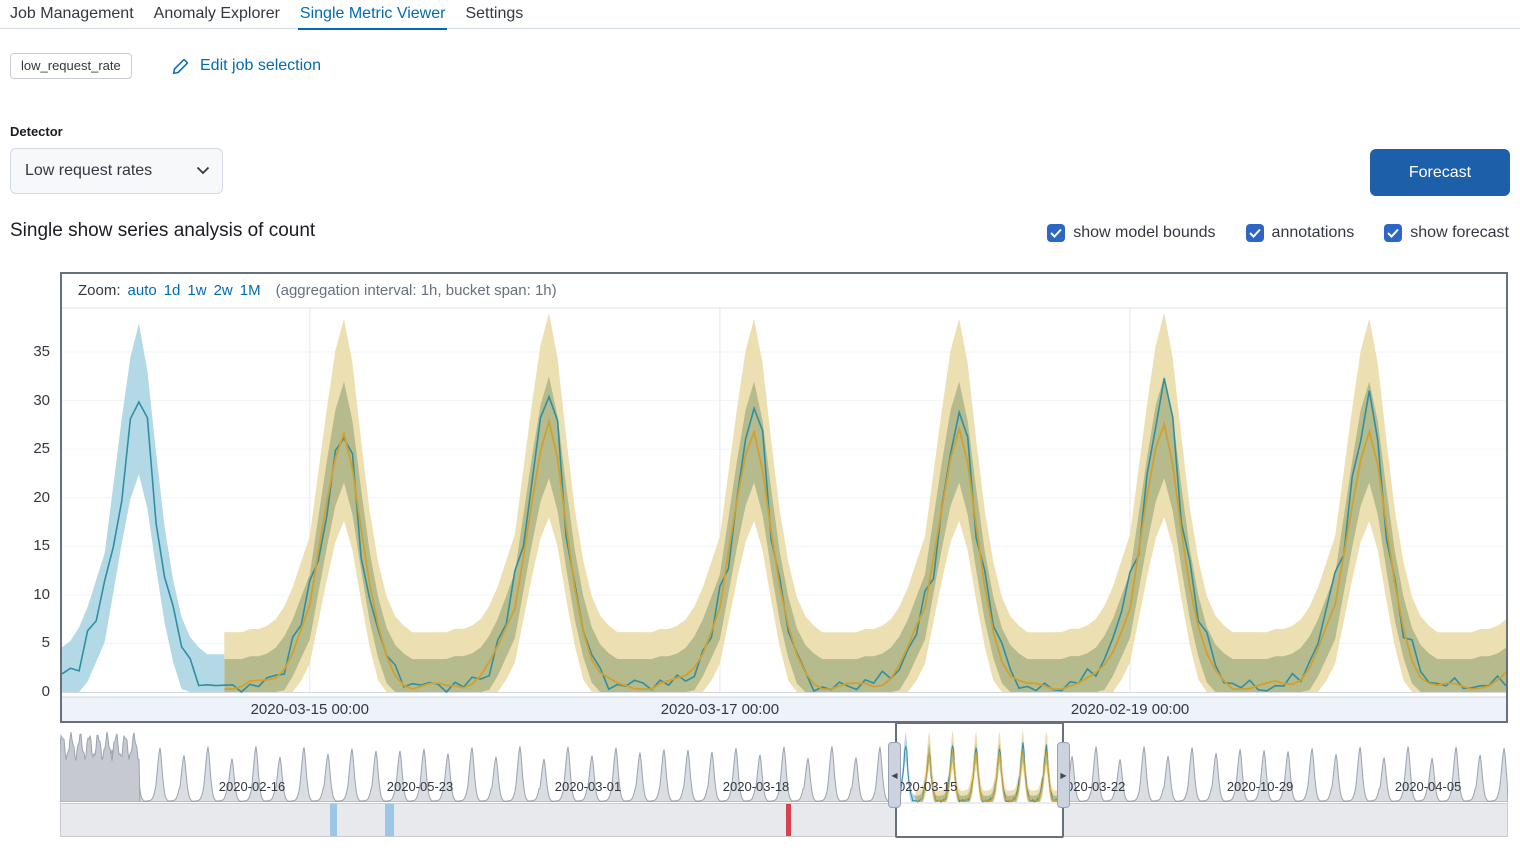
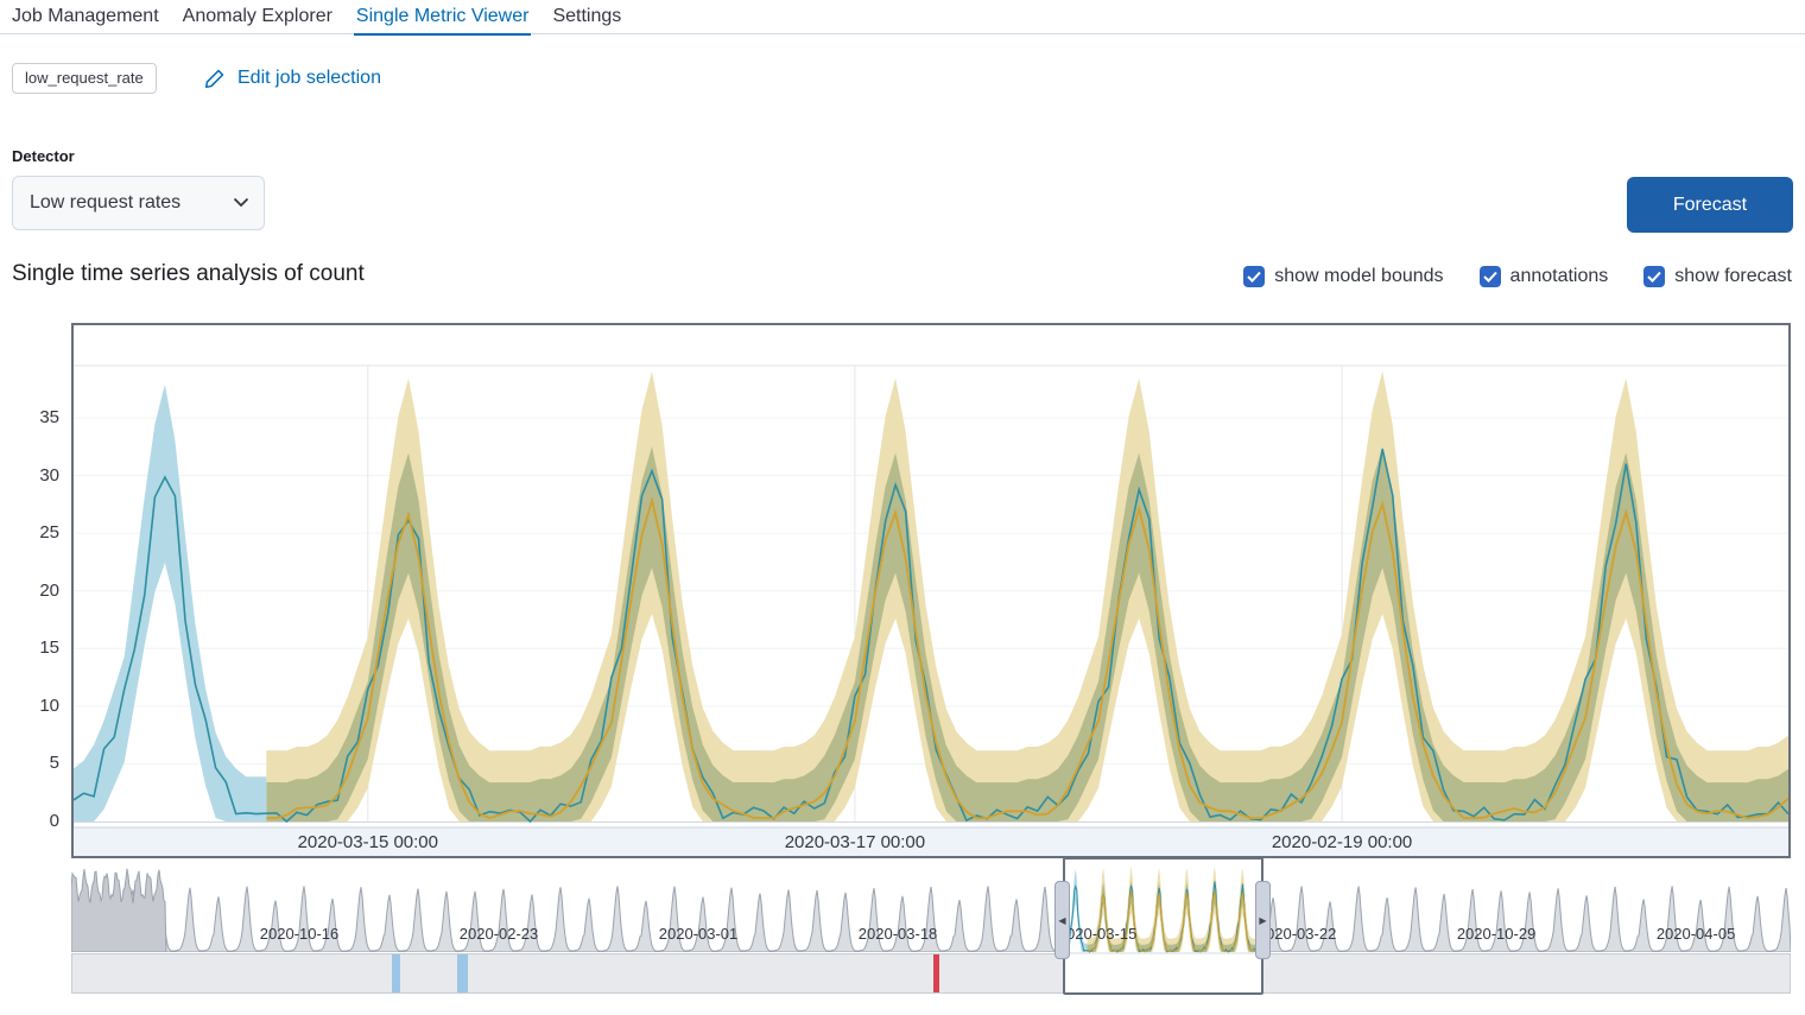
  Job Management
  Anomaly Explorer
  Single Metric Viewer
  Settings
  low_request_rate
  Edit job selection
  Detector
  Low request rates
  Forecast
- Single show series analysis of count
+ Single time series analysis of count
  show model bounds
  annotations
  show forecast
- Zoom:
- auto
- 1d
- 1w
- 2w
- 1M
- (aggregation interval: 1h, bucket span: 1h)
  2020-03-15 00:00
  2020-03-17 00:00
  2020-02-19 00:00
  0
  5
  10
  15
  20
  25
  30
  35
- 2020-02-16
+ 2020-10-16
- 2020-05-23
+ 2020-02-23
  2020-03-01
  2020-03-18
  020-03-15
  20-03-22
  2020-10-29
  2020-04-05
  ◀
  ▶
